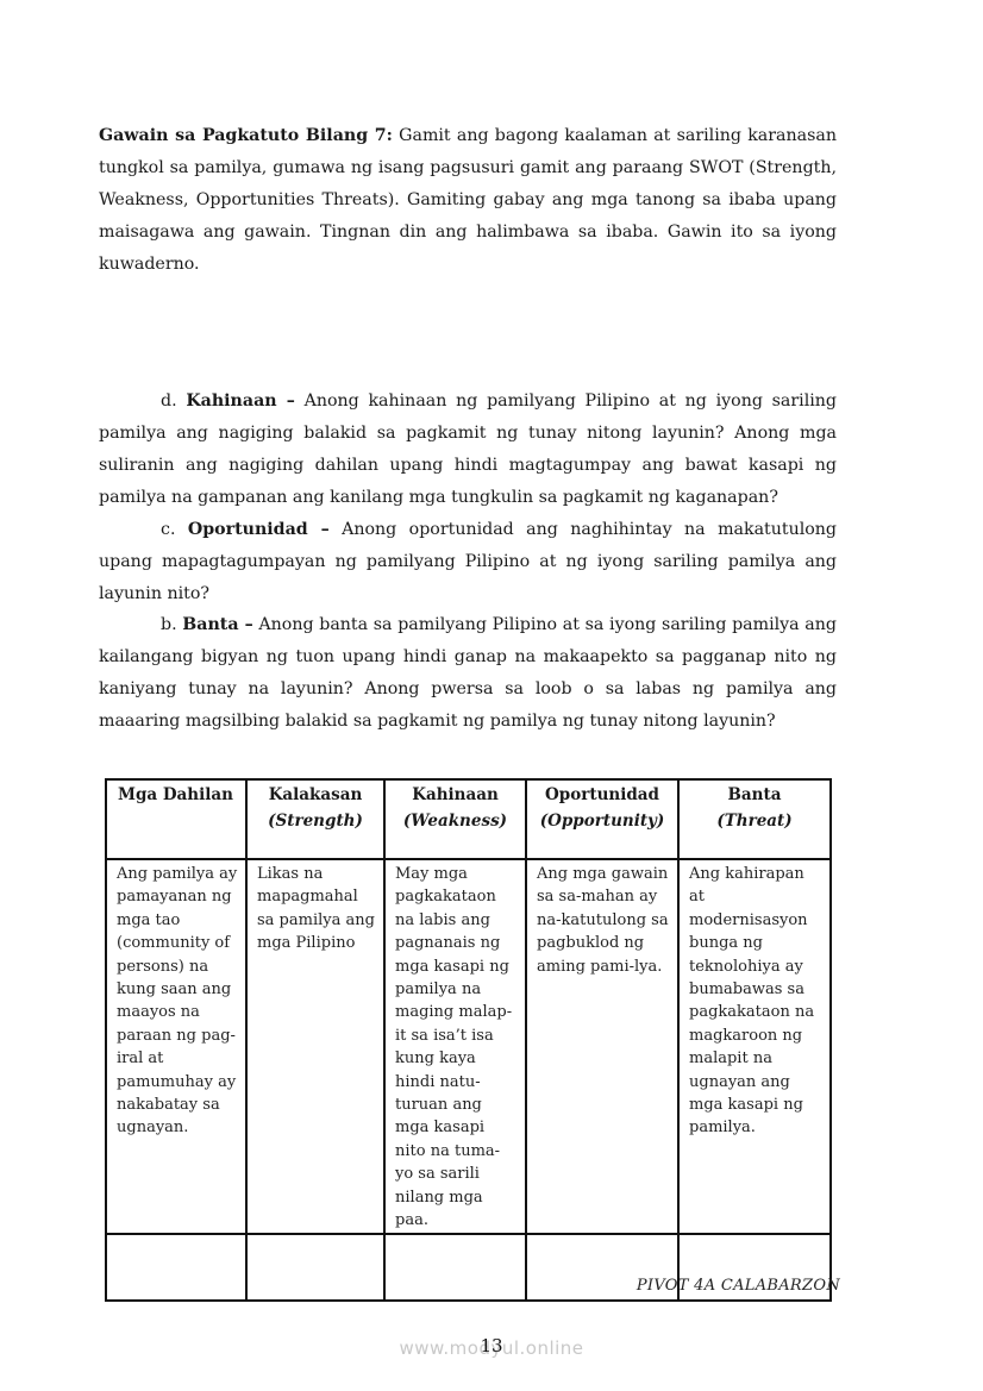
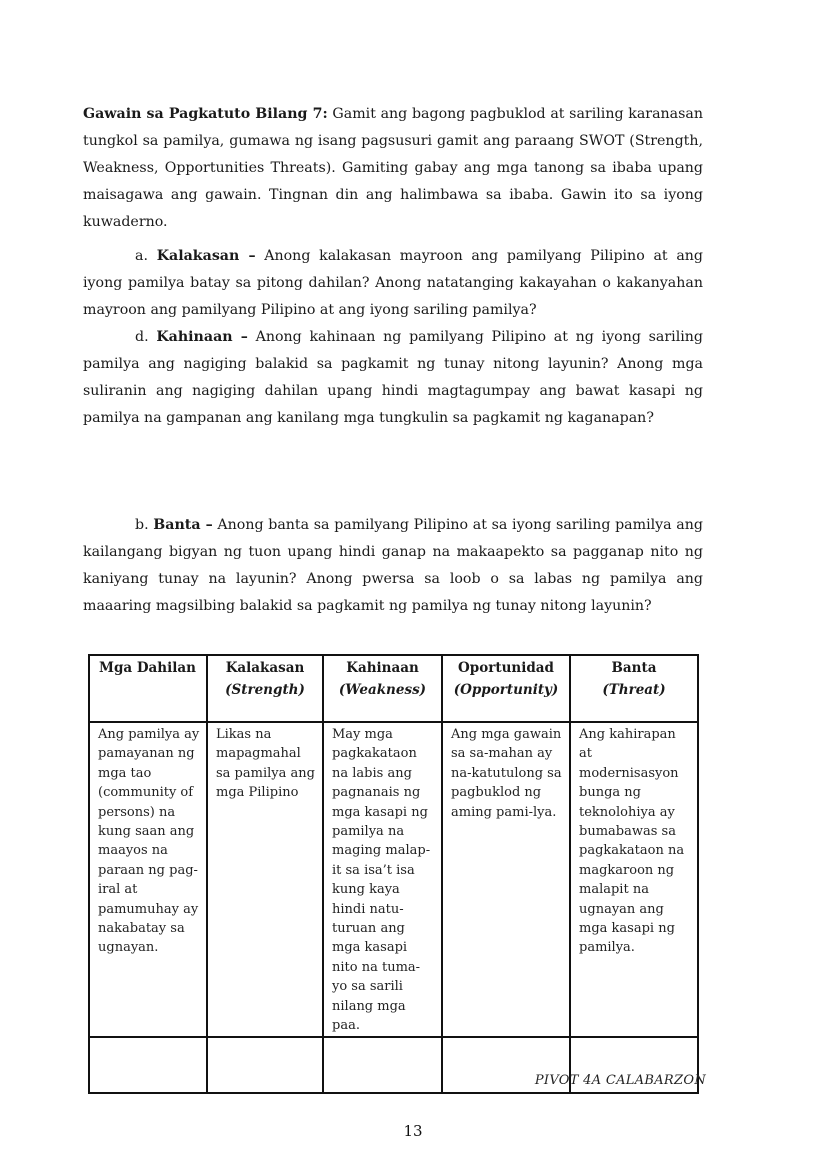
- Gawain sa Pagkatuto Bilang 7: Gamit ang bagong kaalaman at sariling karanasan tungkol sa pamilya, gumawa ng isang pagsusuri gamit ang paraang SWOT (Strength, Weakness, Opportunities Threats). Gamiting gabay ang mga tanong sa ibaba upang maisagawa ang gawain. Tingnan din ang halimbawa sa ibaba. Gawin ito sa iyong kuwaderno.
+ Gawain sa Pagkatuto Bilang 7: Gamit ang bagong pagbuklod at sariling karanasan tungkol sa pamilya, gumawa ng isang pagsusuri gamit ang paraang SWOT (Strength, Weakness, Opportunities Threats). Gamiting gabay ang mga tanong sa ibaba upang maisagawa ang gawain. Tingnan din ang halimbawa sa ibaba. Gawin ito sa iyong kuwaderno.
+ a. Kalakasan – Anong kalakasan mayroon ang pamilyang Pilipino at ang iyong pamilya batay sa pitong dahilan? Anong natatanging kakayahan o kakanyahan mayroon ang pamilyang Pilipino at ang iyong sariling pamilya?
  d. Kahinaan – Anong kahinaan ng pamilyang Pilipino at ng iyong sariling pamilya ang nagiging balakid sa pagkamit ng tunay nitong layunin? Anong mga suliranin ang nagiging dahilan upang hindi magtagumpay ang bawat kasapi ng pamilya na gampanan ang kanilang mga tungkulin sa pagkamit ng kaganapan?
- c. Oportunidad – Anong oportunidad ang naghihintay na makatutulong upang mapagtagumpayan ng pamilyang Pilipino at ng iyong sariling pamilya ang layunin nito?
  b. Banta – Anong banta sa pamilyang Pilipino at sa iyong sariling pamilya ang kailangang bigyan ng tuon upang hindi ganap na makaapekto sa pagganap nito ng kaniyang tunay na layunin? Anong pwersa sa loob o sa labas ng pamilya ang maaaring magsilbing balakid sa pagkamit ng pamilya ng tunay nitong layunin?
  Mga Dahilan	Kalakasan(Strength)	Kahinaan(Weakness)	Oportunidad(Opportunity)	Banta(Threat)
  Ang pamilya ay pamayanan ng mga tao (community of persons) na kung saan ang maayos na paraan ng pag-iral at pamumuhay ay nakabatay sa ugnayan.	Likas na mapagmahal sa pamilya ang mga Pilipino	May mga pagkakataon na labis ang pagnanais ng mga kasapi ng pamilya na maging malap-it sa isa’t isa kung kaya hindi natu-turuan ang mga kasapi nito na tuma-yo sa sarili nilang mga paa.	Ang mga gawain sa sa-mahan ay na-katutulong sa pagbuklod ng aming pami-lya.	Ang kahirapan at modernisasyon bunga ng teknolohiya ay bumabawas sa pagkakataon na magkaroon ng malapit na ugnayan ang mga kasapi ng pamilya.
- www.modyul.online
  PIVOT 4A CALABARZON
  13
